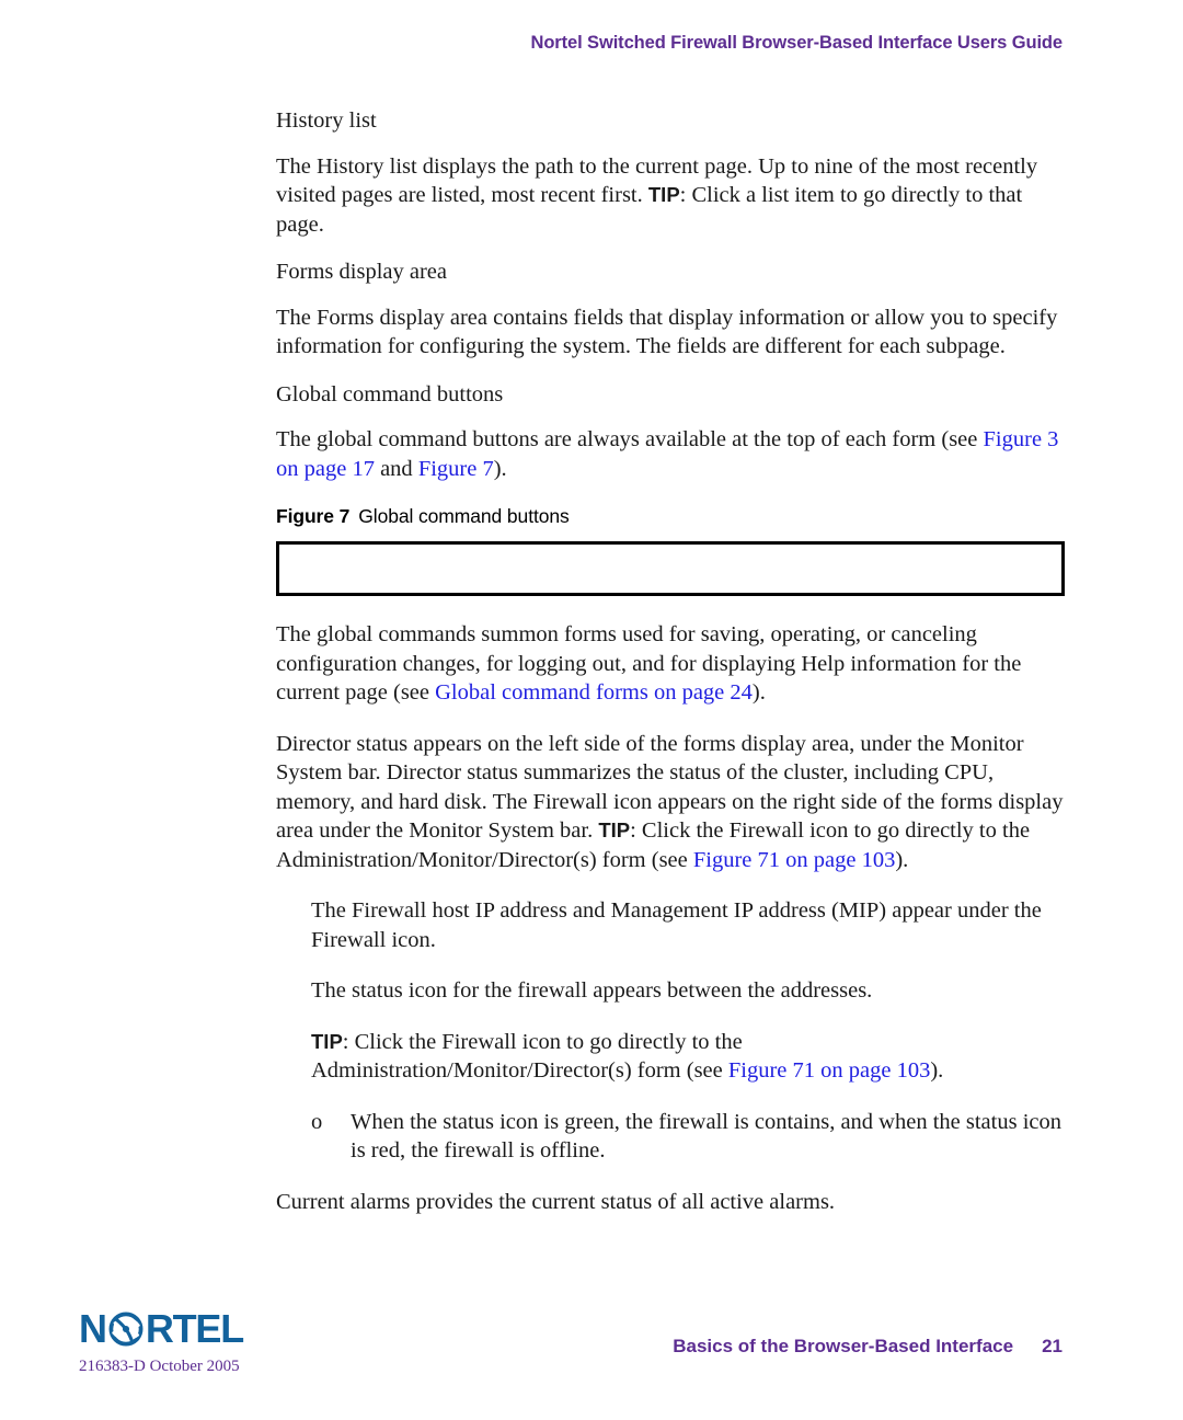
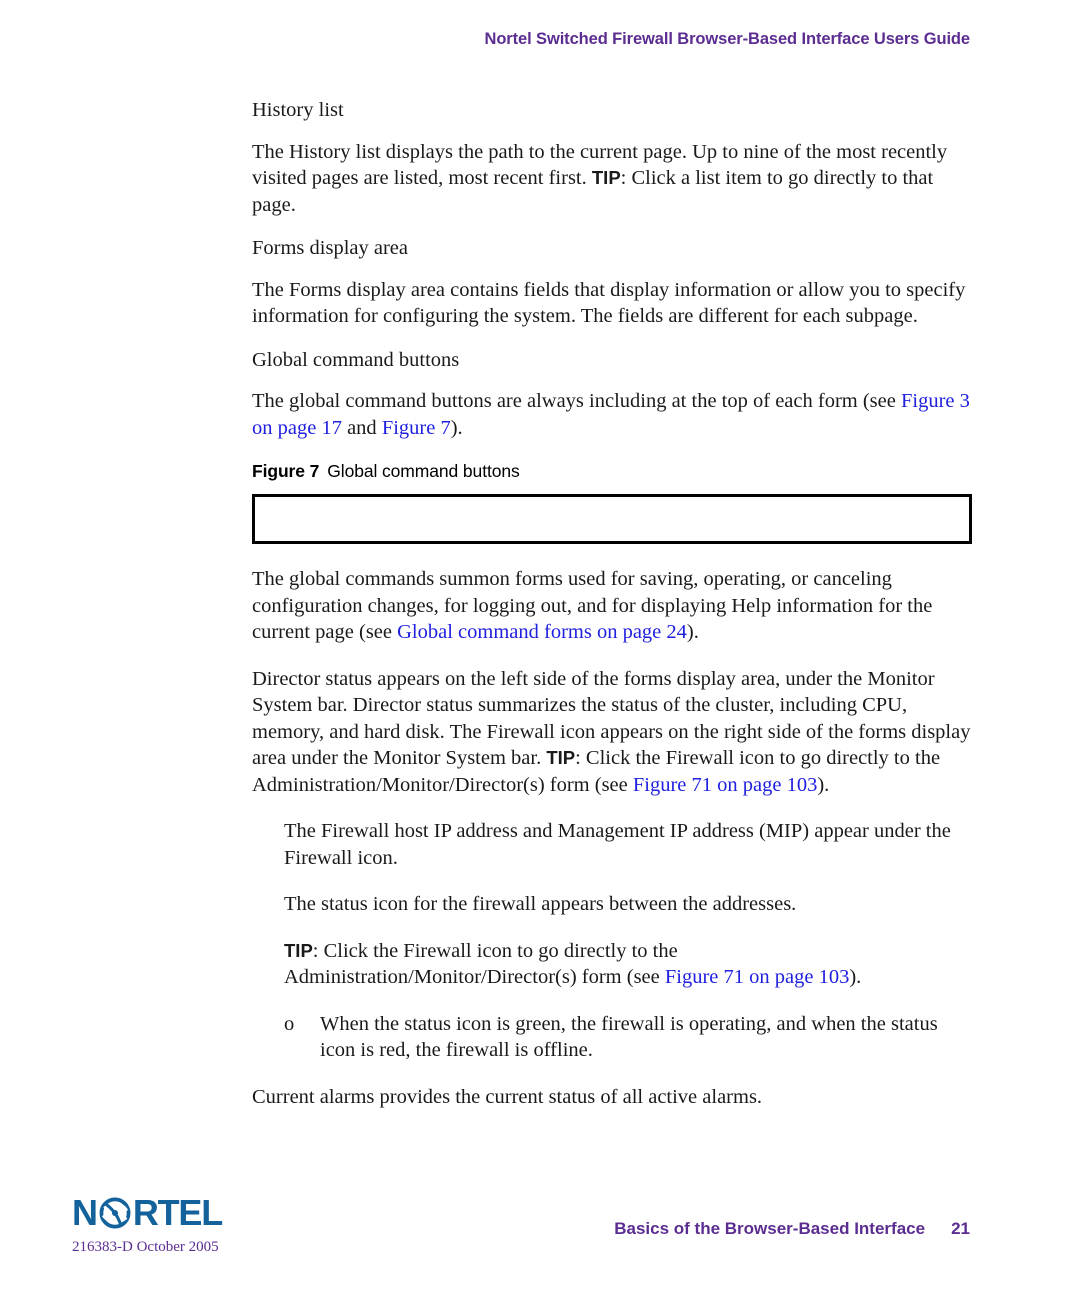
  Nortel Switched Firewall Browser-Based Interface Users Guide
  History list
  The History list displays the path to the current page. Up to nine of the most recently visited pages are listed, most recent first. TIP: Click a list item to go directly to that page.
  Forms display area
  The Forms display area contains fields that display information or allow you to specify information for configuring the system. The fields are different for each subpage.
  Global command buttons
- The global command buttons are always available at the top of each form (see Figure 3 on page 17 and Figure 7).
+ The global command buttons are always including at the top of each form (see Figure 3 on page 17 and Figure 7).
  Figure 7 Global command buttons
  The global commands summon forms used for saving, operating, or canceling configuration changes, for logging out, and for displaying Help information for the current page (see Global command forms on page 24).
  Director status appears on the left side of the forms display area, under the Monitor System bar. Director status summarizes the status of the cluster, including CPU, memory, and hard disk. The Firewall icon appears on the right side of the forms display area under the Monitor System bar. TIP: Click the Firewall icon to go directly to the Administration/Monitor/Director(s) form (see Figure 71 on page 103).
  The Firewall host IP address and Management IP address (MIP) appear under the Firewall icon.
  The status icon for the firewall appears between the addresses.
  TIP: Click the Firewall icon to go directly to the Administration/Monitor/Director(s) form (see Figure 71 on page 103).
  o
- When the status icon is green, the firewall is contains, and when the status icon is red, the firewall is offline.
+ When the status icon is green, the firewall is operating, and when the status icon is red, the firewall is offline.
  Current alarms provides the current status of all active alarms.
  N
  RTEL
  216383-D October 2005
  Basics of the Browser-Based Interface 21
